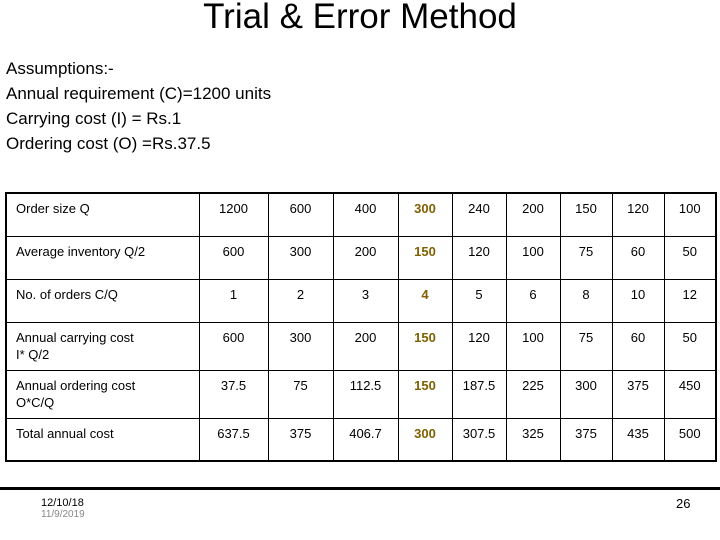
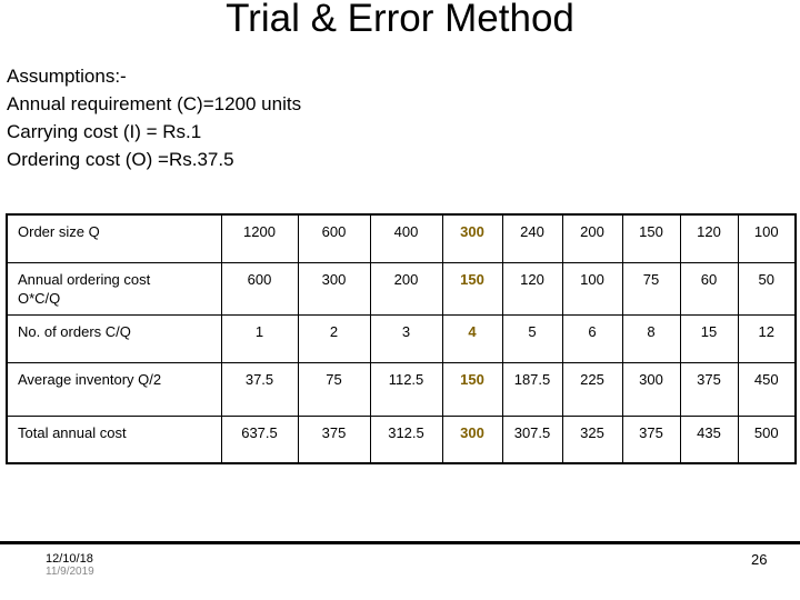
  Trial & Error Method
  Assumptions:-
  Annual requirement (C)=1200 units
  Carrying cost (I) = Rs.1
  Ordering cost (O) =Rs.37.5
  Order size Q	1200	600	400	300	240	200	150	120	100
- Average inventory Q/2	600	300	200	150	120	100	75	60	50
+ Annual ordering cost O*C/Q	600	300	200	150	120	100	75	60	50
- No. of orders C/Q	1	2	3	4	5	6	8	10	12
+ No. of orders C/Q	1	2	3	4	5	6	8	15	12
- Annual carrying cost I* Q/2	600	300	200	150	120	100	75	60	50
- Annual ordering cost O*C/Q	37.5	75	112.5	150	187.5	225	300	375	450
+ Average inventory Q/2	37.5	75	112.5	150	187.5	225	300	375	450
- Total annual cost	637.5	375	406.7	300	307.5	325	375	435	500
+ Total annual cost	637.5	375	312.5	300	307.5	325	375	435	500
  12/10/18
  11/9/2019
  26
